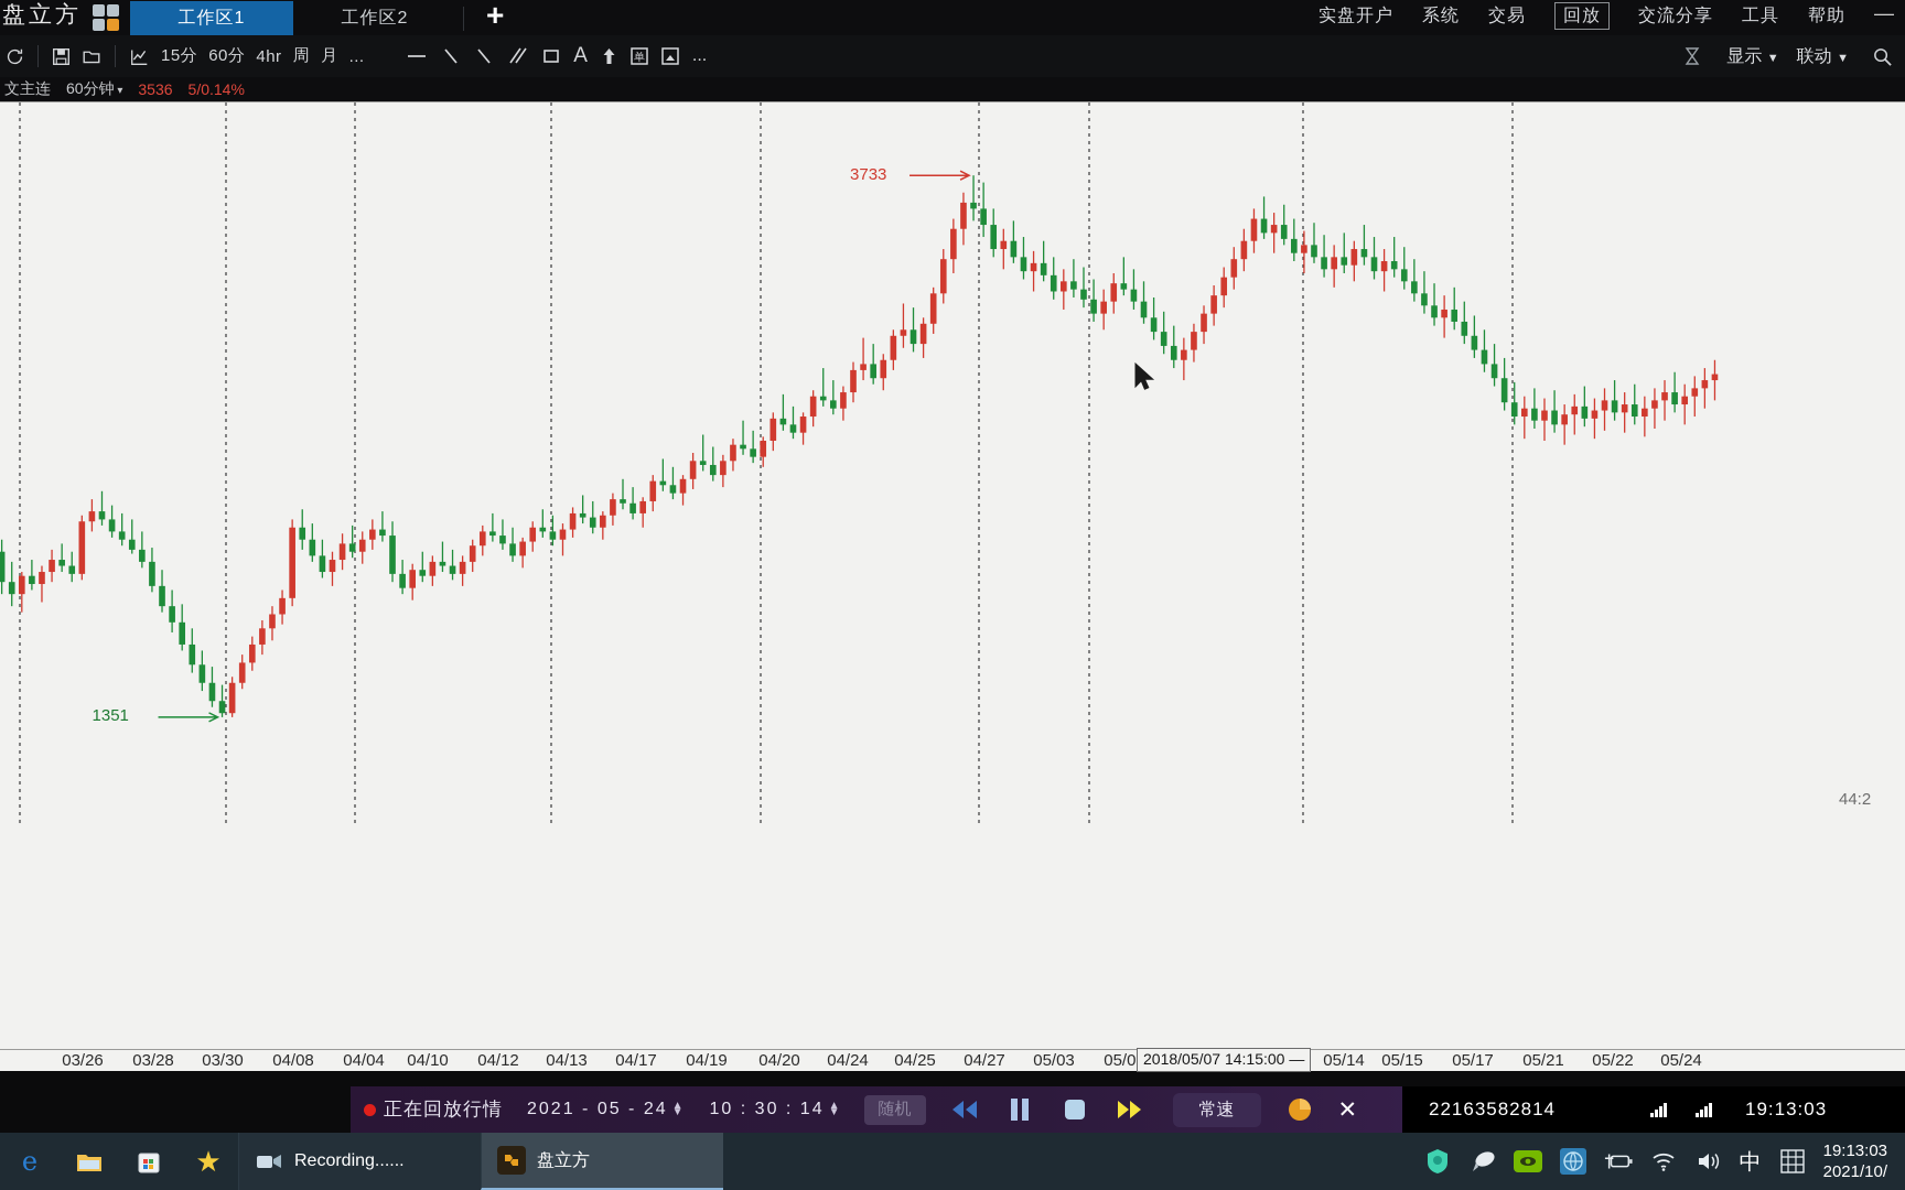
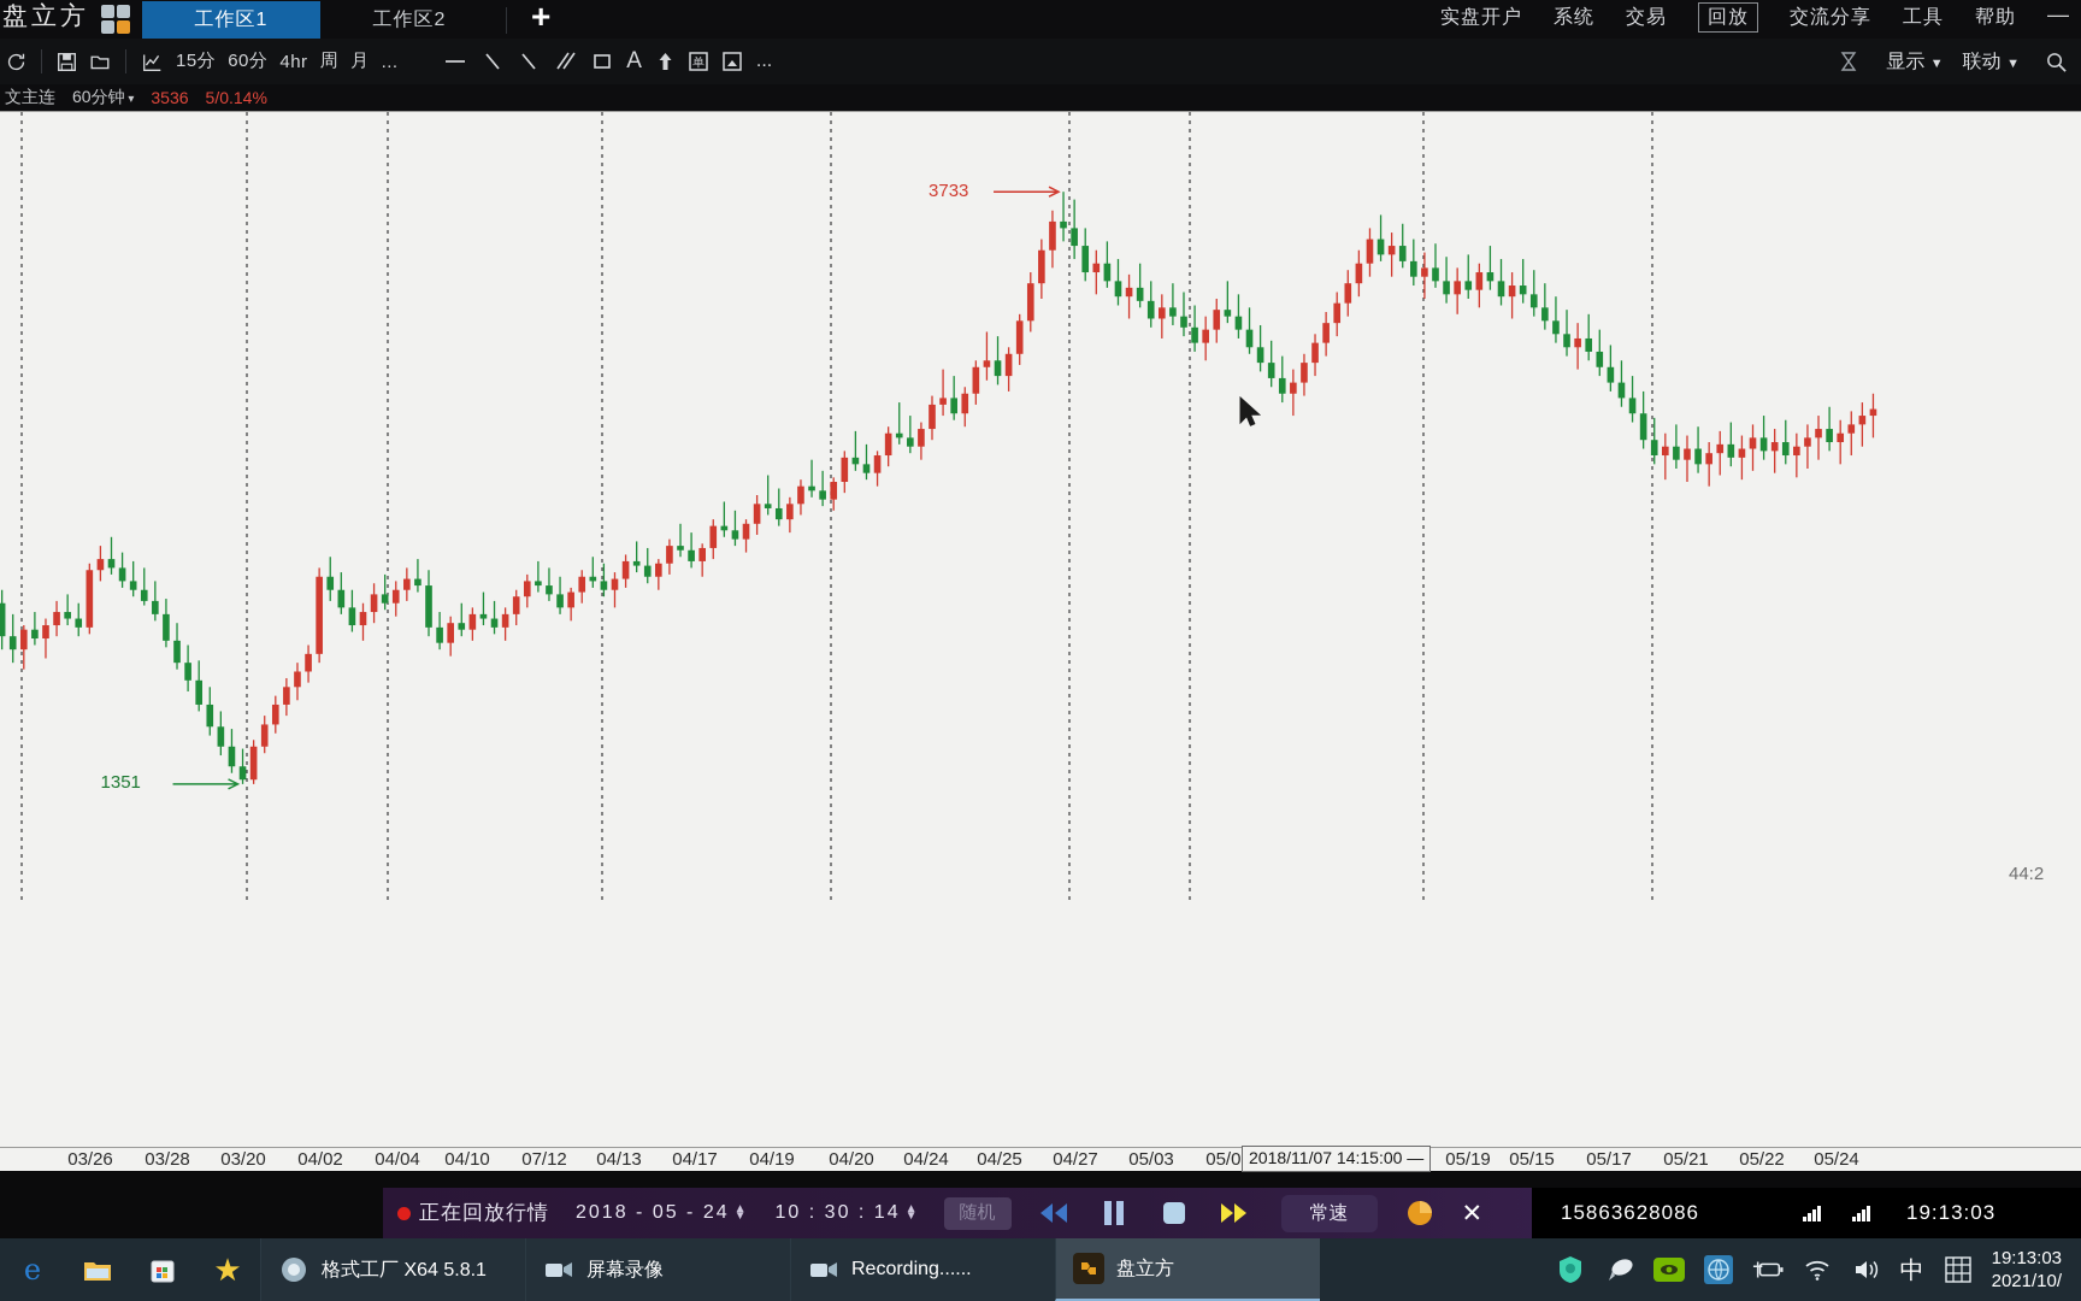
  盘立方
  工作区1
  工作区2
  +
  实盘开户
  系统
  交易
  回放
  交流分享
  工具
  帮助
  —
  15分
  60分
  4hr
  周
  月
  ...
  A
  单
  ...
  显示 ▼
  联动 ▼
  文主连
  60分钟 ▾
  3536
  5/0.14%
  3733
  1351
  44:2
  03/26
  03/28
- 03/30
+ 03/20
- 04/08
+ 04/02
  04/04
  04/10
- 04/12
+ 07/12
  04/13
  04/17
  04/19
  04/20
  04/24
  04/25
  04/27
  05/03
  05/0
- 05/14
+ 05/19
  05/15
  05/17
  05/21
  05/22
  05/24
- 2018/05/07 14:15:00 —
+ 2018/11/07 14:15:00 —
  正在回放行情
- 2021 - 05 - 24
+ 2018 - 05 - 24
  ▲
  ▼
  10 : 30 : 14
  ▲
  ▼
  随机
  常速
  ✕
- 22163582814
+ 15863628086
  19:13:03
  e
  ★
+ 格式工厂 X64 5.8.1
+ 屏幕录像
  Recording......
  盘立方
  中
  19:13:03
  2021/10/
